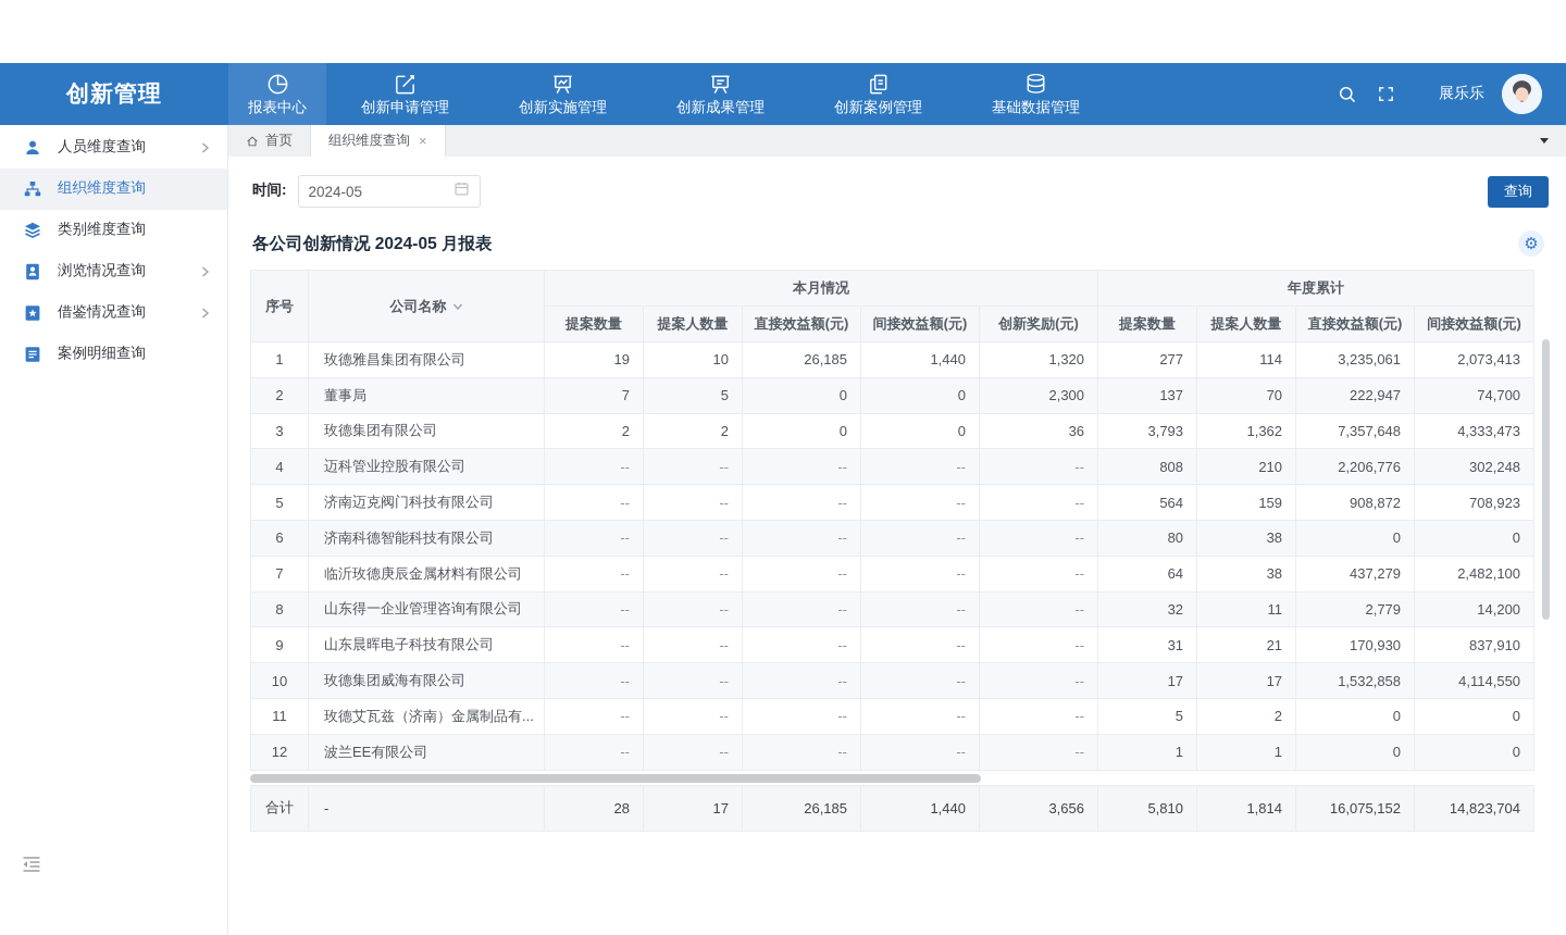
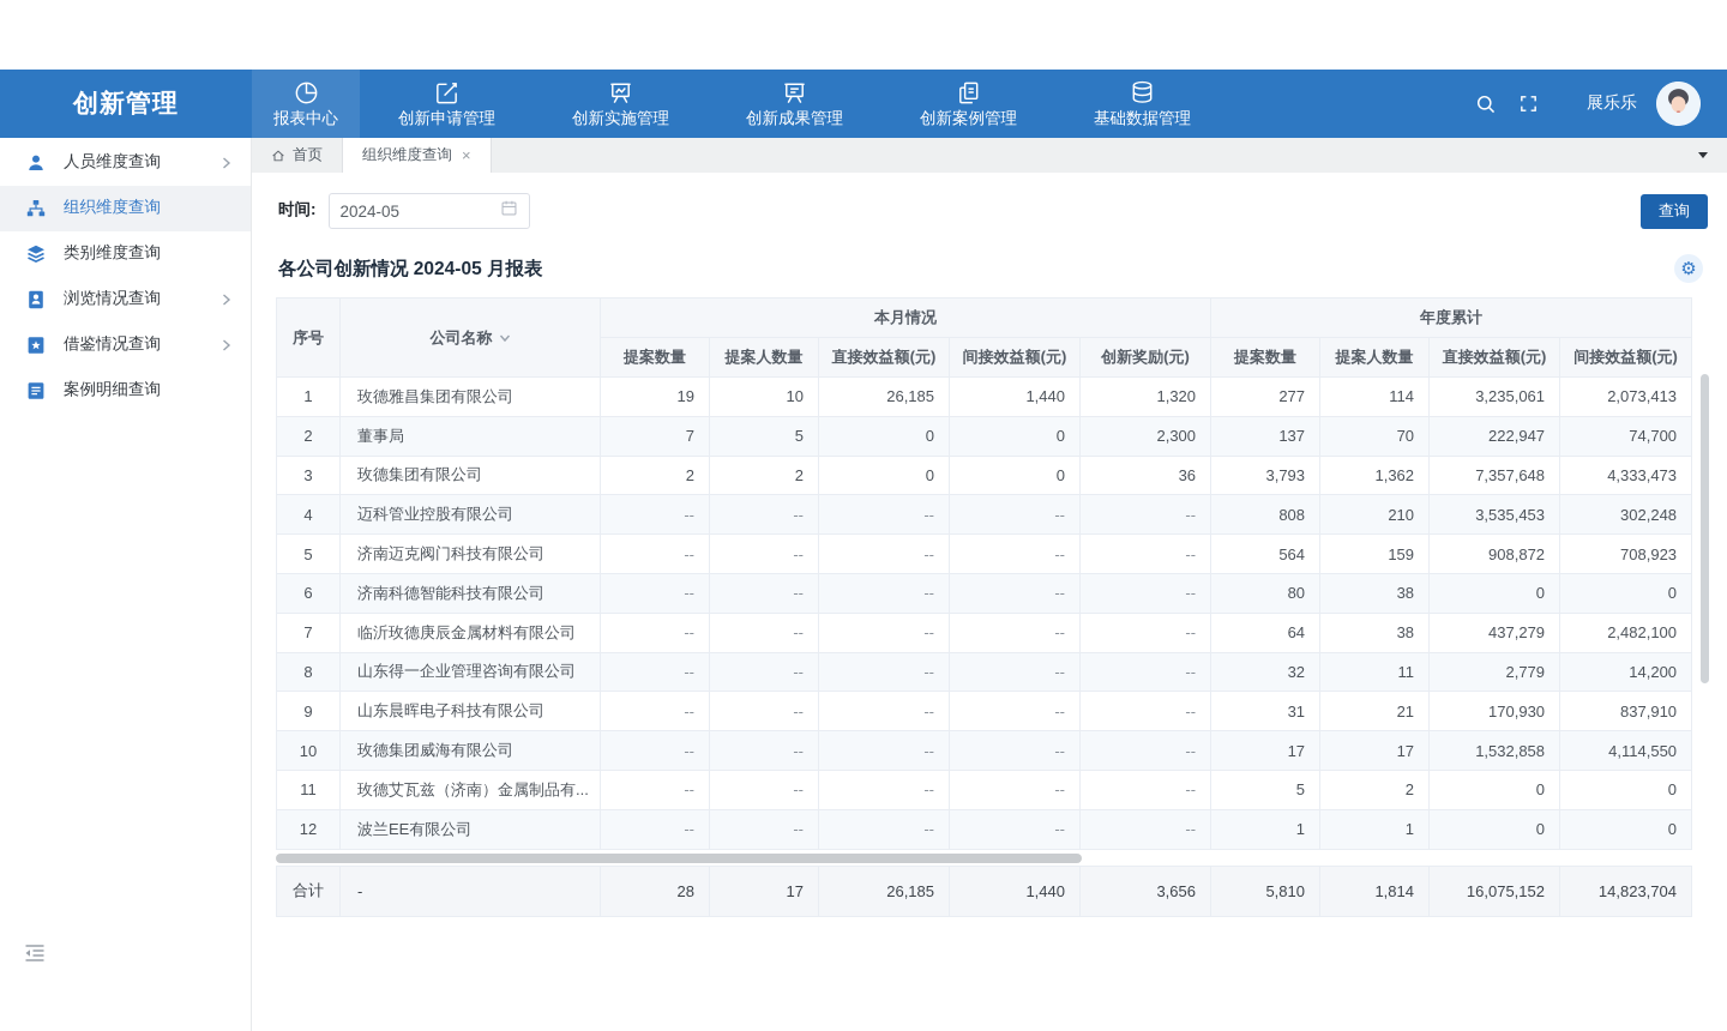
  创新管理
  报表中心
  创新申请管理
  创新实施管理
  创新成果管理
  创新案例管理
  基础数据管理
  展乐乐
  人员维度查询
  组织维度查询
  类别维度查询
  浏览情况查询
  借鉴情况查询
  案例明细查询
  首页
  组织维度查询
  ×
  时间:
  2024-05
  查询
  各公司创新情况 2024-05 月报表
  ⚙
  序号	公司名称	本月情况	年度累计
  提案数量	提案人数量	直接效益额(元)	间接效益额(元)	创新奖励(元)	提案数量	提案人数量	直接效益额(元)	间接效益额(元)
  1	玫德雅昌集团有限公司	19	10	26,185	1,440	1,320	277	114	3,235,061	2,073,413
  2	董事局	7	5	0	0	2,300	137	70	222,947	74,700
  3	玫德集团有限公司	2	2	0	0	36	3,793	1,362	7,357,648	4,333,473
- 4	迈科管业控股有限公司	--	--	--	--	--	808	210	2,206,776	302,248
+ 4	迈科管业控股有限公司	--	--	--	--	--	808	210	3,535,453	302,248
  5	济南迈克阀门科技有限公司	--	--	--	--	--	564	159	908,872	708,923
  6	济南科德智能科技有限公司	--	--	--	--	--	80	38	0	0
  7	临沂玫德庚辰金属材料有限公司	--	--	--	--	--	64	38	437,279	2,482,100
  8	山东得一企业管理咨询有限公司	--	--	--	--	--	32	11	2,779	14,200
  9	山东晨晖电子科技有限公司	--	--	--	--	--	31	21	170,930	837,910
  10	玫德集团威海有限公司	--	--	--	--	--	17	17	1,532,858	4,114,550
  11	玫德艾瓦兹（济南）金属制品有...	--	--	--	--	--	5	2	0	0
  12	波兰EE有限公司	--	--	--	--	--	1	1	0	0
  合计	-	28	17	26,185	1,440	3,656	5,810	1,814	16,075,152	14,823,704
